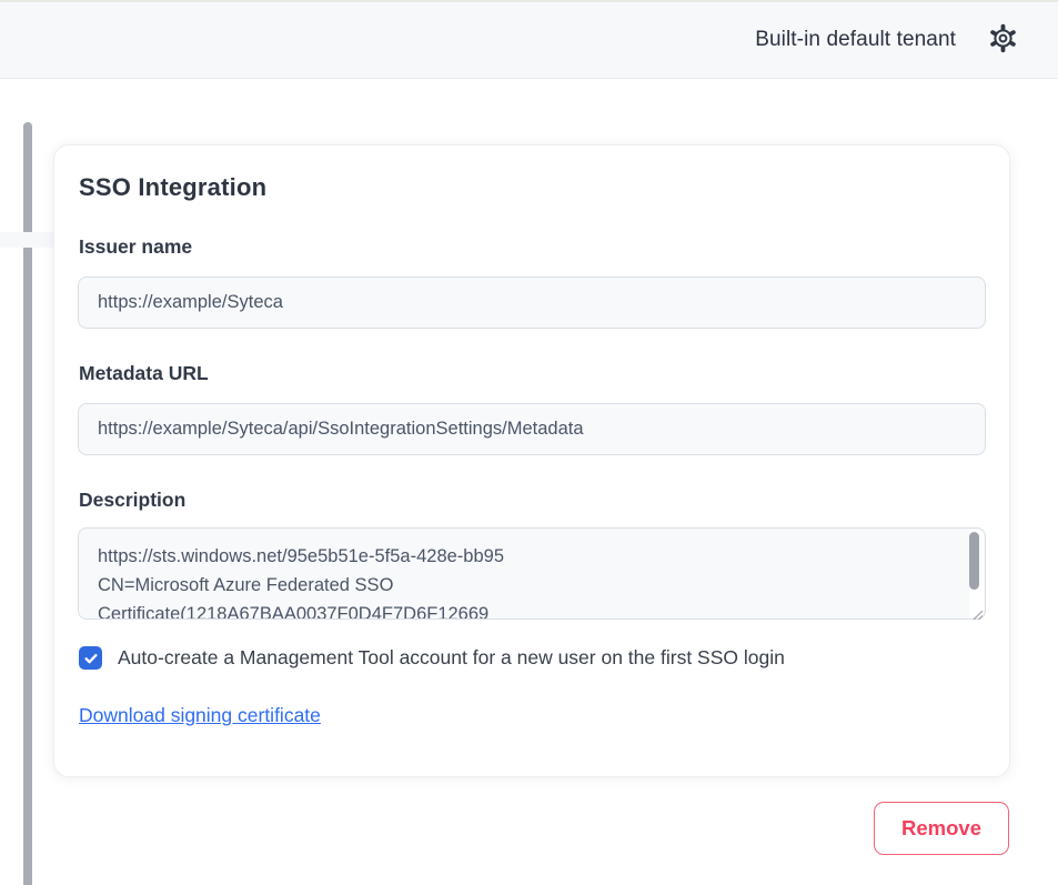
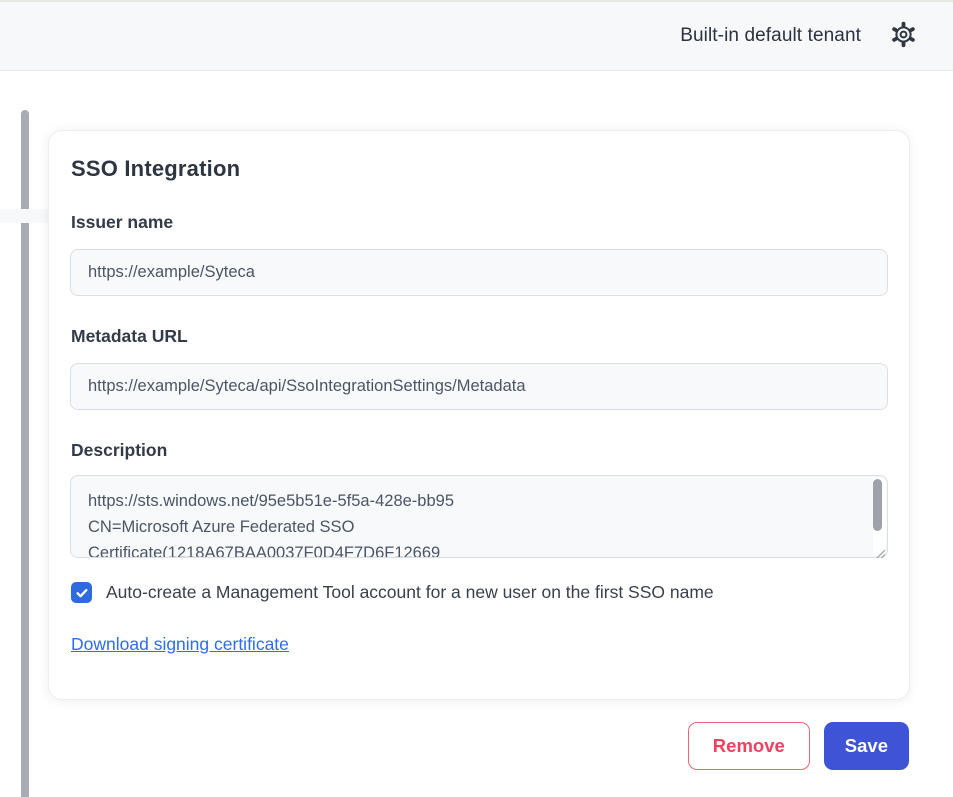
  Built-in default tenant
  SSO Integration
  Issuer name
  https://example/Syteca
  Metadata URL
  https://example/Syteca/api/SsoIntegrationSettings/Metadata
  Description
  https://sts.windows.net/95e5b51e-5f5a-428e-bb95
  CN=Microsoft Azure Federated SSO
- Auto-create a Management Tool account for a new user on the first SSO login
+ Auto-create a Management Tool account for a new user on the first SSO name
  Download signing certificate
  Remove
+ Save
